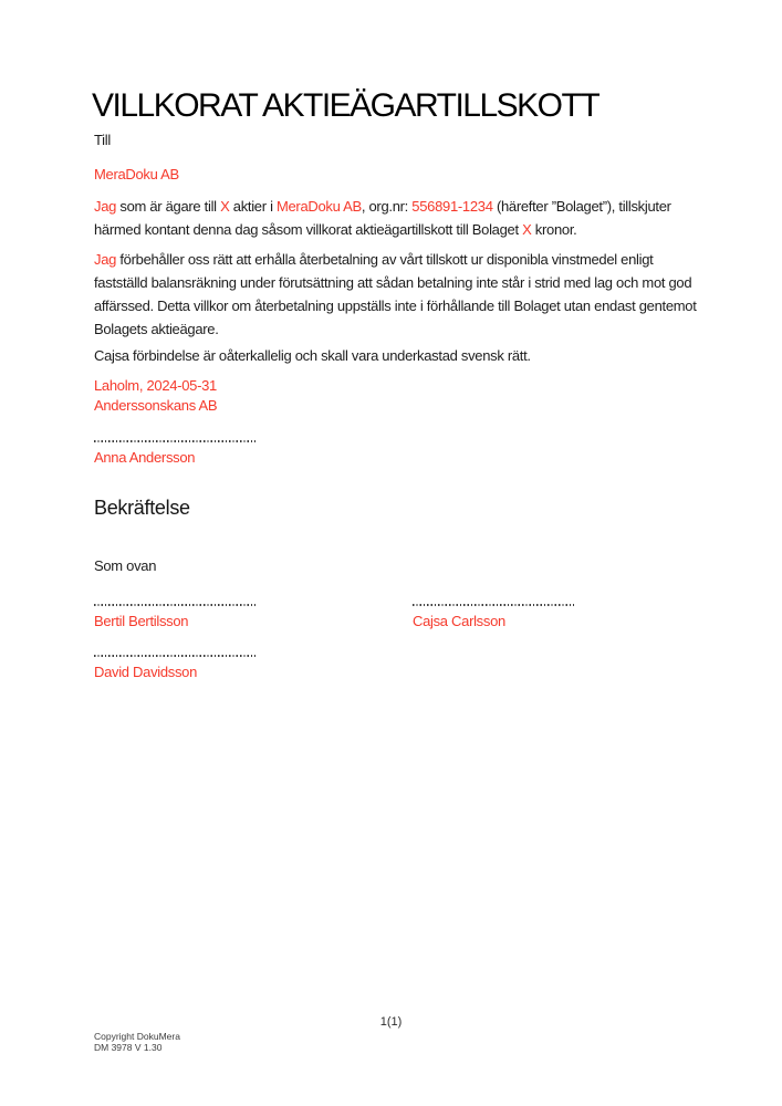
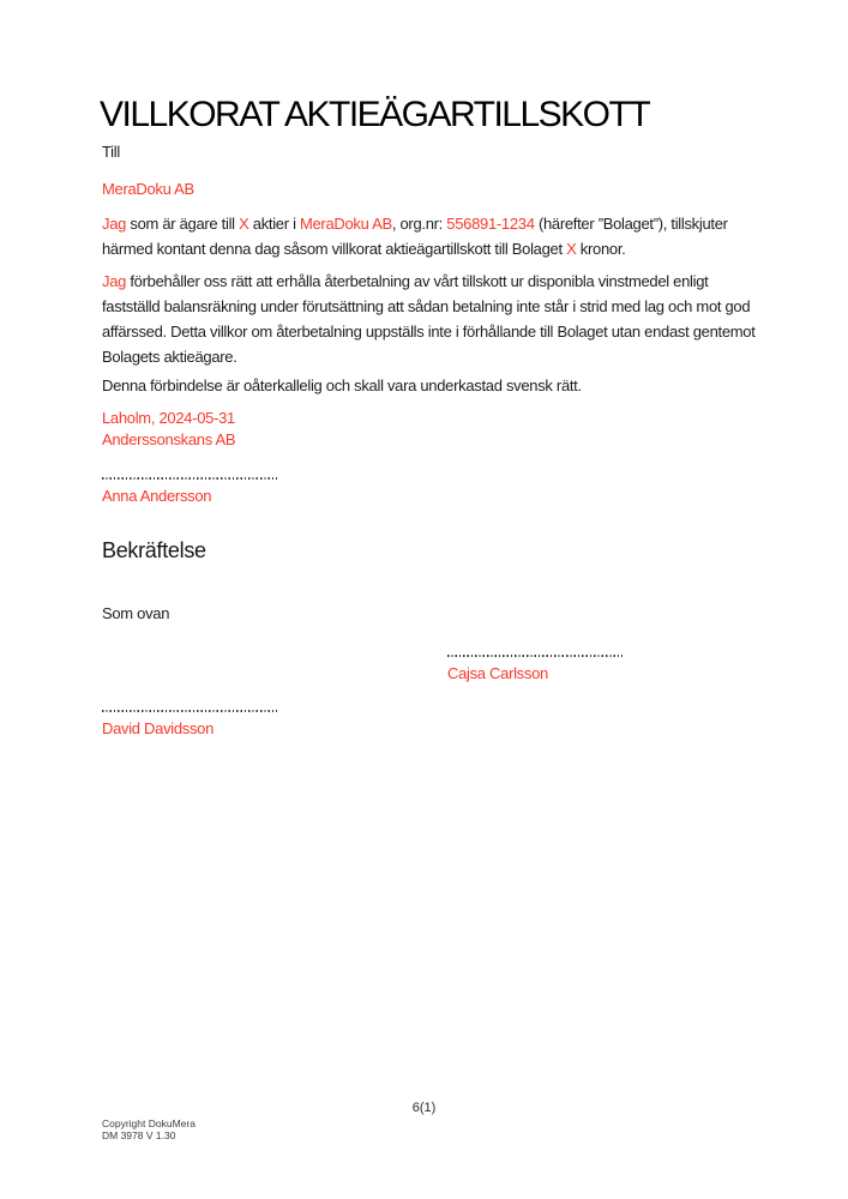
  VILLKORAT AKTIEÄGARTILLSKOTT
  Till
  MeraDoku AB
  Jag som är ägare till X aktier i MeraDoku AB, org.nr: 556891-1234 (härefter ”Bolaget”), tillskjuter härmed kontant denna dag såsom villkorat aktieägartillskott till Bolaget X kronor.
  Jag förbehåller oss rätt att erhålla återbetalning av vårt tillskott ur disponibla vinstmedel enligt fastställd balansräkning under förutsättning att sådan betalning inte står i strid med lag och mot god affärssed. Detta villkor om återbetalning uppställs inte i förhållande till Bolaget utan endast gentemot Bolagets aktieägare.
- Cajsa förbindelse är oåterkallelig och skall vara underkastad svensk rätt.
+ Denna förbindelse är oåterkallelig och skall vara underkastad svensk rätt.
  Laholm, 2024-05-31
  Anderssonskans AB
  Anna Andersson
  Bekräftelse
  Som ovan
- Bertil Bertilsson
  Cajsa Carlsson
  David Davidsson
- 1(1)
+ 6(1)
  Copyright DokuMera
  DM 3978 V 1.30
